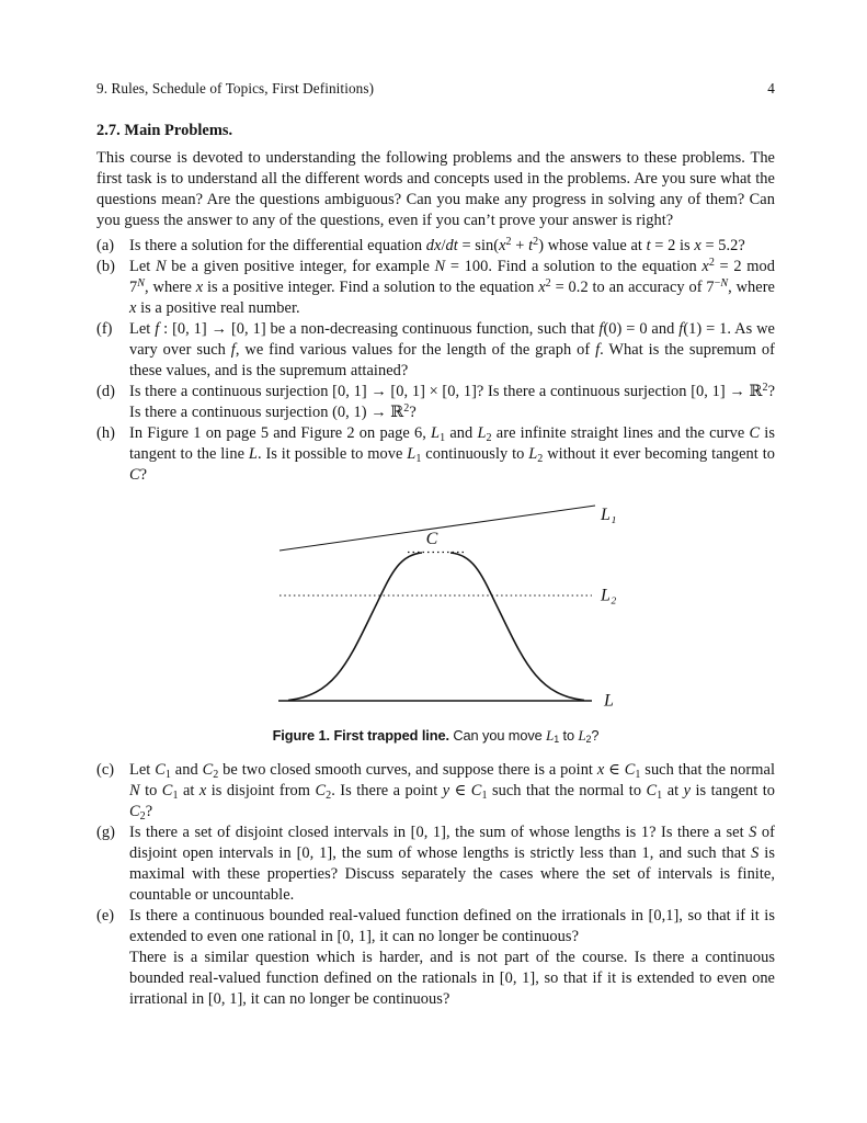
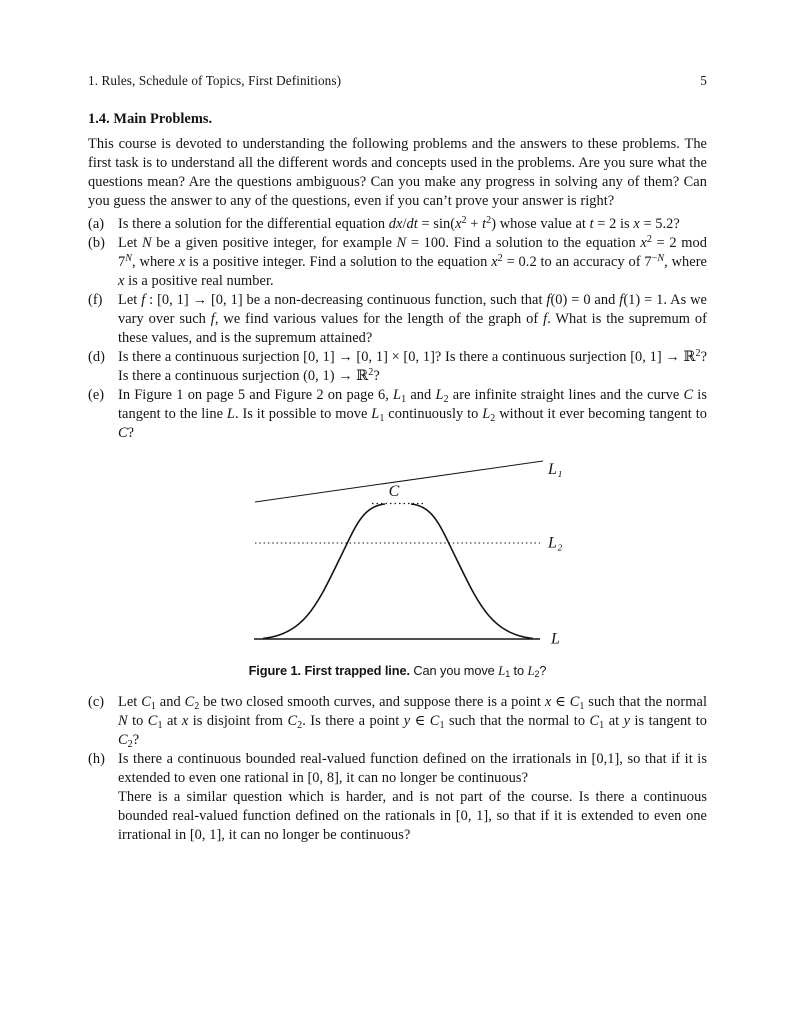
- 9. Rules, Schedule of Topics, First Definitions)
+ 1. Rules, Schedule of Topics, First Definitions)
- 4
+ 5
- 2.7. Main Problems.
+ 1.4. Main Problems.
  This course is devoted to understanding the following problems and the answers to these problems. The first task is to understand all the different words and concepts used in the problems. Are you sure what the questions mean? Are the questions ambiguous? Can you make any progress in solving any of them? Can you guess the answer to any of the questions, even if you can’t prove your answer is right?
  (a)
  Is there a solution for the differential equation dx/dt = sin(x2 + t2) whose value at t = 2 is x = 5.2?
  (b)
  Let N be a given positive integer, for example N = 100. Find a solution to the equation x2 = 2 mod 7N, where x is a positive integer. Find a solution to the equation x2 = 0.2 to an accuracy of 7−N, where x is a positive real number.
  (f)
  Let f : [0, 1] → [0, 1] be a non-decreasing continuous function, such that f(0) = 0 and f(1) = 1. As we vary over such f, we find various values for the length of the graph of f. What is the supremum of these values, and is the supremum attained?
  (d)
  Is there a continuous surjection [0, 1] → [0, 1] × [0, 1]? Is there a continuous surjection [0, 1] → ℝ2? Is there a continuous surjection (0, 1) → ℝ2?
- (h)
+ (e)
  In Figure 1 on page 5 and Figure 2 on page 6, L1 and L2 are infinite straight lines and the curve C is tangent to the line L. Is it possible to move L1 continuously to L2 without it ever becoming tangent to C?
  L₁
  C
  L₂
  L
  Figure 1. First trapped line. Can you move L1 to L2?
  (c)
  Let C1 and C2 be two closed smooth curves, and suppose there is a point x ∈ C1 such that the normal N to C1 at x is disjoint from C2. Is there a point y ∈ C1 such that the normal to C1 at y is tangent to C2?
- (g)
- Is there a set of disjoint closed intervals in [0, 1], the sum of whose lengths is 1? Is there a set S of disjoint open intervals in [0, 1], the sum of whose lengths is strictly less than 1, and such that S is maximal with these properties? Discuss separately the cases where the set of intervals is finite, countable or uncountable.
- (e)
+ (h)
- Is there a continuous bounded real-valued function defined on the irrationals in [0,1], so that if it is extended to even one rational in [0, 1], it can no longer be continuous?
+ Is there a continuous bounded real-valued function defined on the irrationals in [0,1], so that if it is extended to even one rational in [0, 8], it can no longer be continuous?
  There is a similar question which is harder, and is not part of the course. Is there a continuous bounded real-valued function defined on the rationals in [0, 1], so that if it is extended to even one irrational in [0, 1], it can no longer be continuous?
